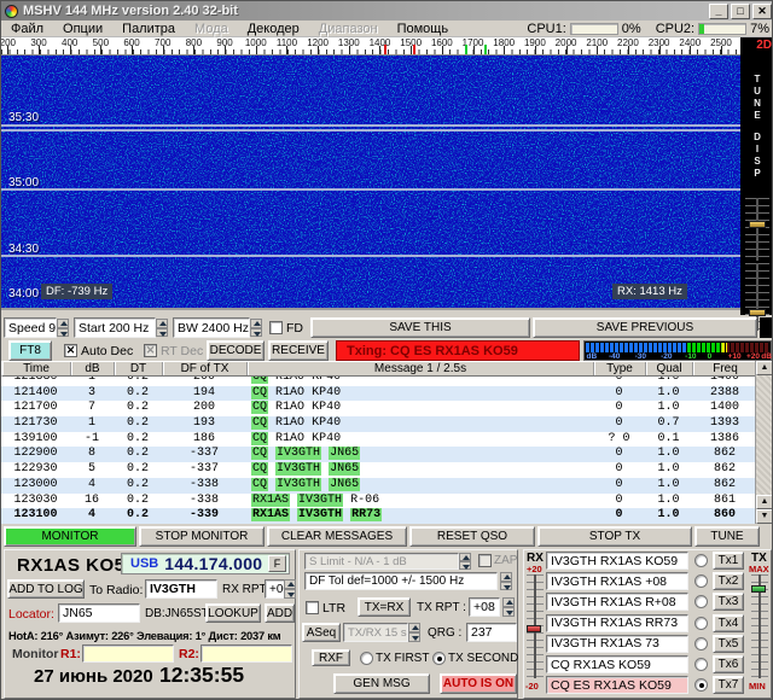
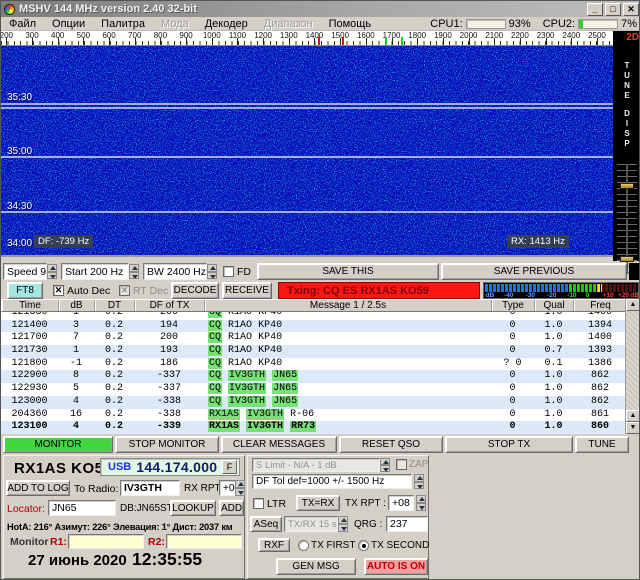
  MSHV 144 MHz version 2.40 32-bit
  _
  □
  ✕
  Файл
  Опции
  Палитра
  Мода
  Декодер
  Диапазон
  Помощь
  CPU1:
- 0%
+ 93%
  CPU2:
  7%
  200
  300
  400
  500
  600
  700
  800
  900
  1000
  1100
  1200
  1300
  1400
  1500
  1600
  1700
  1800
  1900
  2000
  2100
  2200
  2300
  2400
  2500
  2D
  35:30
  35:00
  34:30
  34:00
  DF: -739 Hz
  RX: 1413 Hz
  T
  U
  N
  E
  D
  I
  S
  P
  Speed 9
  Start 200 Hz
  BW 2400 Hz
  FD
  SAVE THIS
  SAVE PREVIOUS
  FT8
  Auto Dec
  RT Dec
  DECODE
  RECEIVE
  Txing: CQ ES RX1AS KO59
  Time
  dB
  DT
  DF of TX
  Message 1 / 2.5s
  Type
  Qual
  Freq
  121330
  1
  0.2
  200
  CQ R1AO KP40
  0
  1.0
  1400
  121400
  3
  0.2
  194
  CQ R1AO KP40
  0
  1.0
- 2388
+ 1394
  121700
  7
  0.2
  200
  CQ R1AO KP40
  0
  1.0
  1400
  121730
  1
  0.2
  193
  CQ R1AO KP40
  0
  0.7
  1393
- 139100
+ 121800
  -1
  0.2
  186
  CQ R1AO KP40
  ? 0
  0.1
  1386
  122900
  8
  0.2
  -337
  CQ IV3GTH JN65
  0
  1.0
  862
  122930
  5
  0.2
  -337
  CQ IV3GTH JN65
  0
  1.0
  862
  123000
  4
  0.2
  -338
  CQ IV3GTH JN65
  0
  1.0
  862
- 123030
+ 204360
  16
  0.2
  -338
  RX1AS IV3GTH R-06
  0
  1.0
  861
  123100
  4
  0.2
  -339
  RX1AS IV3GTH RR73
  0
  1.0
  860
  MONITOR
  STOP MONITOR
  CLEAR MESSAGES
  RESET QSO
  STOP TX
  TUNE
  RX1AS KO
  USB
  144.174.000
  F
  ADD TO LOG
  To Radio:
  IV3GTH
  RX RPT
  Locator:
  JN65
  DB:JN65S
  LOOKUP
  ADD
  HotA: 216° Азимут: 226° Элевация: 1° Дист: 2037 км
  Monitor
  R1:
  R2:
  27 июнь 2020
  12:35:55
  S Limit - N/A - 1 dB
  ZAP
  DF Tol def=1000 +/- 1500 Hz
  LTR
  TX=RX
  TX RPT :
  +08
  ASeq
  TX/RX 15 s
  QRG :
  237
  RXF
  TX FIRST
  TX SECOND
  GEN MSG
  AUTO IS ON
- RX
- +20
- -20
- IV3GTH RX1AS KO59
- Tx1
- IV3GTH RX1AS +08
- Tx2
- IV3GTH RX1AS R+08
- Tx3
- IV3GTH RX1AS RR73
- Tx4
- IV3GTH RX1AS 73
- Tx5
- CQ RX1AS KO59
- Tx6
- CQ ES RX1AS KO59
- Tx7
- TX
- MAX
- MIN
